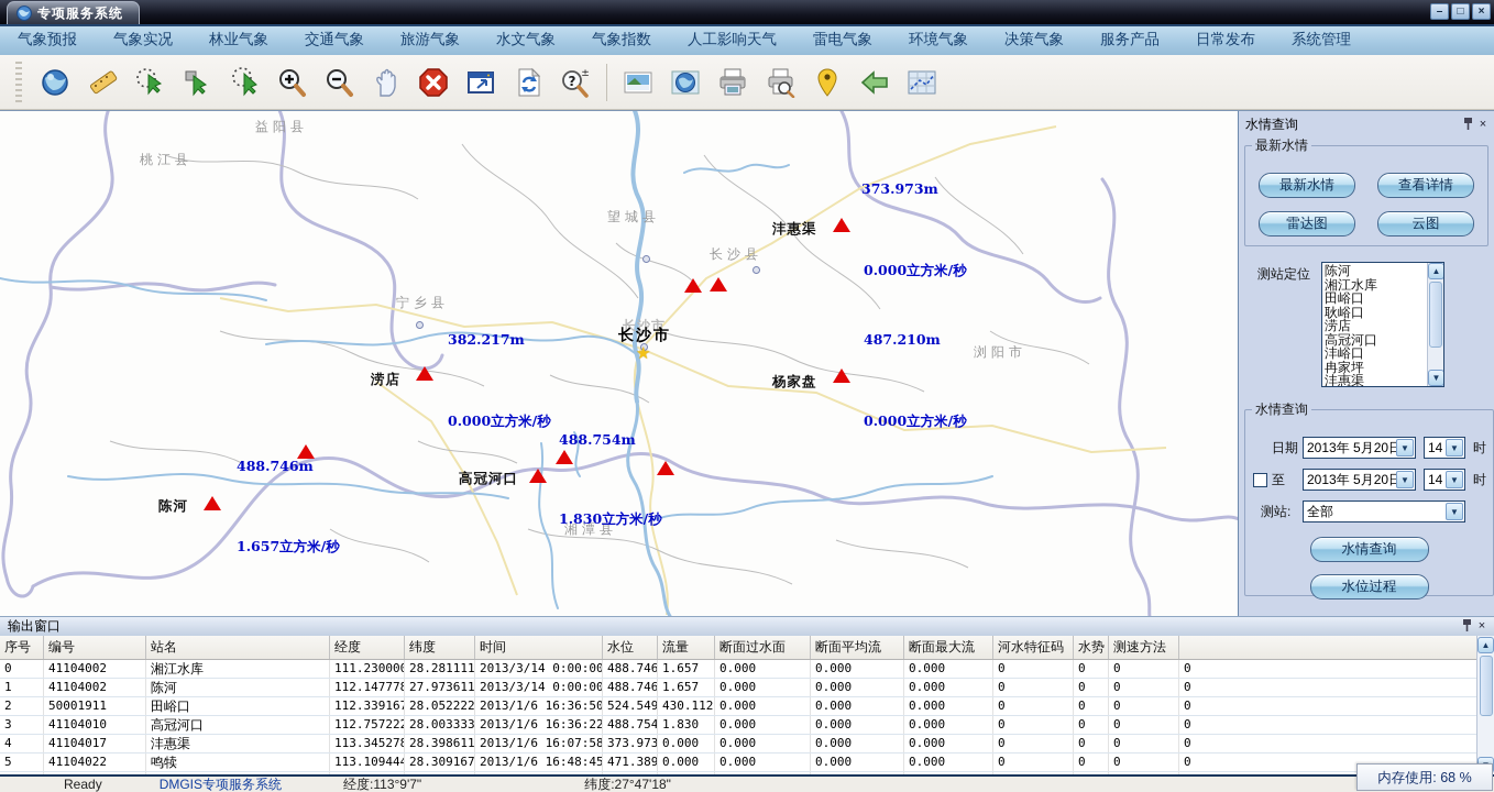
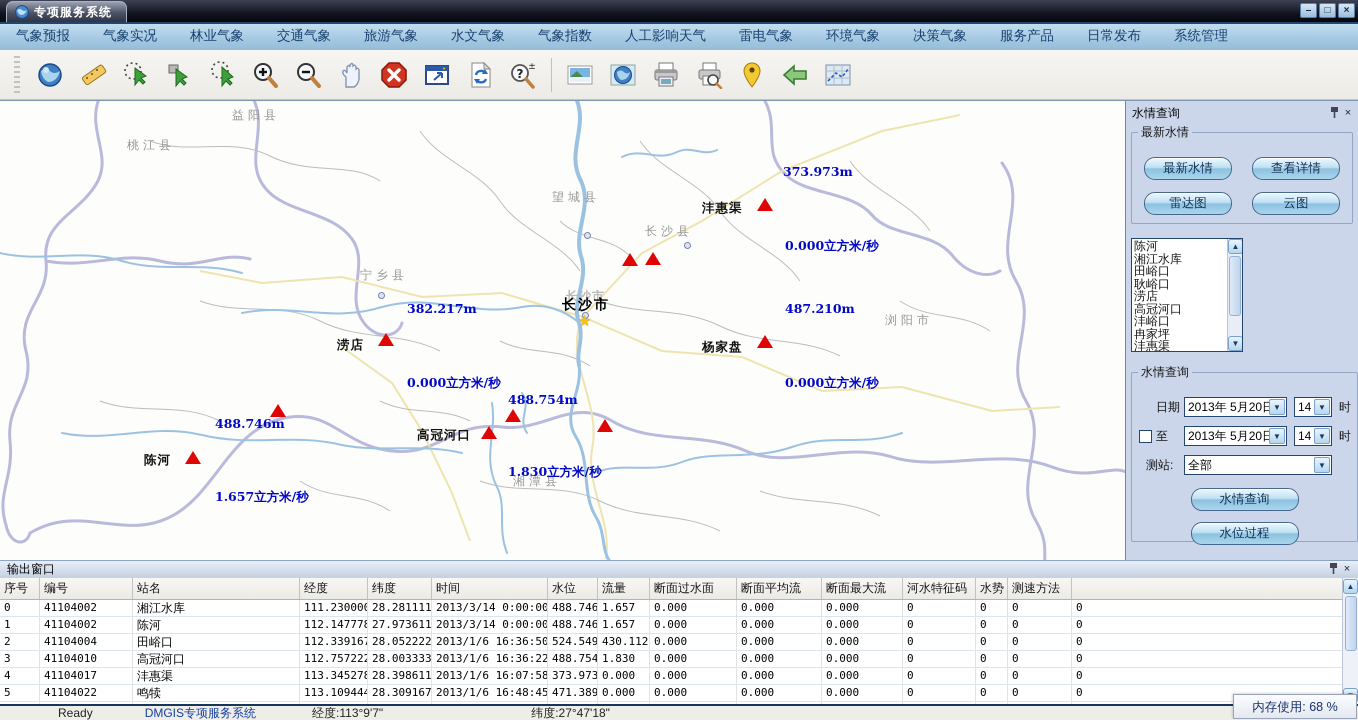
  专项服务系统
  –
  □
  ×
  气象预报
  气象实况
  林业气象
  交通气象
  旅游气象
  水文气象
  气象指数
  人工影响天气
  雷电气象
  环境气象
  决策气象
  服务产品
  日常发布
  系统管理
  ?
  ±
  益阳县
  桃江县
  望城县
  长沙县
  宁乡县
  浏阳市
  湘潭县
  长沙市
  长沙市
  沣惠渠
  涝店
  杨家盘
  高冠河口
  陈河
  373.973m
  0.000立方米/秒
  382.217m
  487.210m
  0.000立方米/秒
  0.000立方米/秒
  488.746m
  488.754m
  1.830立方米/秒
  1.657立方米/秒
  ★
  水情查询
  ×
  最新水情
  最新水情
  查看详情
  雷达图
  云图
- 测站定位
  陈河
  湘江水库
  田峪口
  耿峪口
  涝店
  高冠河口
  沣峪口
  冉家坪
  沣惠渠
  ▲
  ▼
  水情查询
  日期
  2013年 5月20
  ▼
  14
  ▼
  时
  至
  2013年 5月20
  ▼
  14
  ▼
  时
  测站:
  全部
  ▼
  水情查询
  水位过程
  输出窗口
  ×
  序号
  编号
  站名
  经度
  纬度
  时间
  水位
  流量
  断面过水面
  断面平均流
  断面最大流
  河水特征码
  水势
  测速方法
  0
  41104002
  湘江水库
  111.230000
  28.281111
  2013/3/14 0:00:00
  488.746
  1.657
  0.000
  0.000
  0.000
  0
  0
  0
  0
  1
  41104002
  陈河
  112.147778
  27.973611
  2013/3/14 0:00:00
  488.746
  1.657
  0.000
  0.000
  0.000
  0
  0
  0
  0
  2
- 50001911
+ 41104004
  田峪口
  112.339167
  28.052222
  2013/1/6 16:36:50
  524.549
  430.112
  0.000
  0.000
  0.000
  0
  0
  0
  0
  3
  41104010
  高冠河口
  112.757222
  28.003333
  2013/1/6 16:36:22
  488.754
  1.830
  0.000
  0.000
  0.000
  0
  0
  0
  0
  4
  41104017
  沣惠渠
  113.345278
  28.398611
  2013/1/6 16:07:58
  373.973
  0.000
  0.000
  0.000
  0.000
  0
  0
  0
  0
  5
  41104022
  鸣犊
  113.109444
  28.309167
  2013/1/6 16:48:45
  471.389
  0.000
  0.000
  0.000
  0.000
  0
  0
  0
  0
  ▲
  Ready
  DMGIS专项服务系统
  经度:113°9'7"
  纬度:27°47'18"
  内存使用: 68 %
